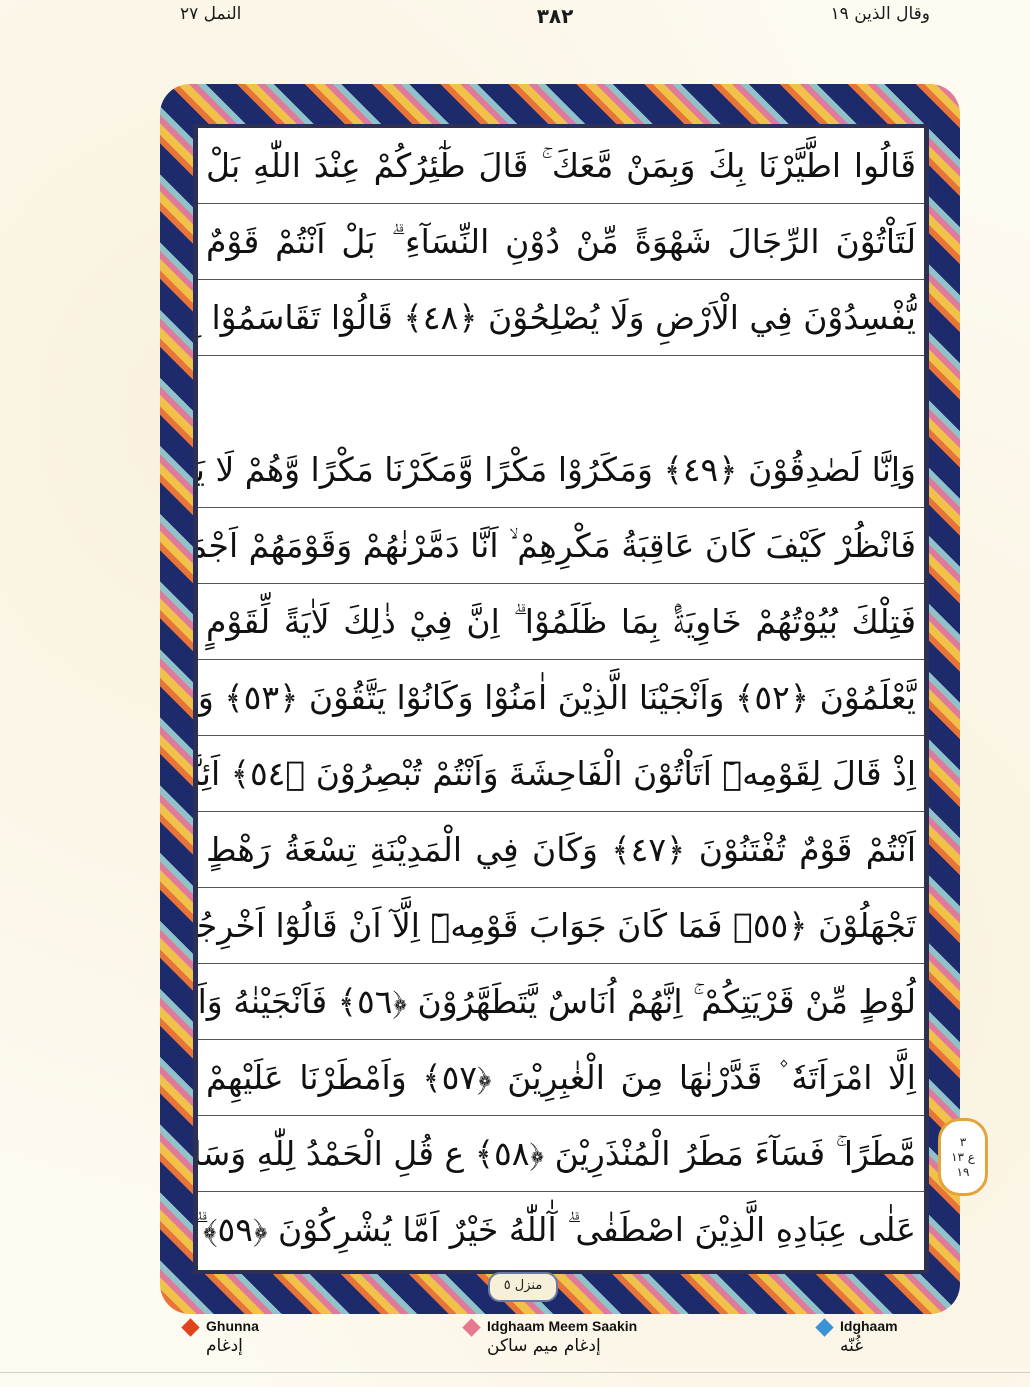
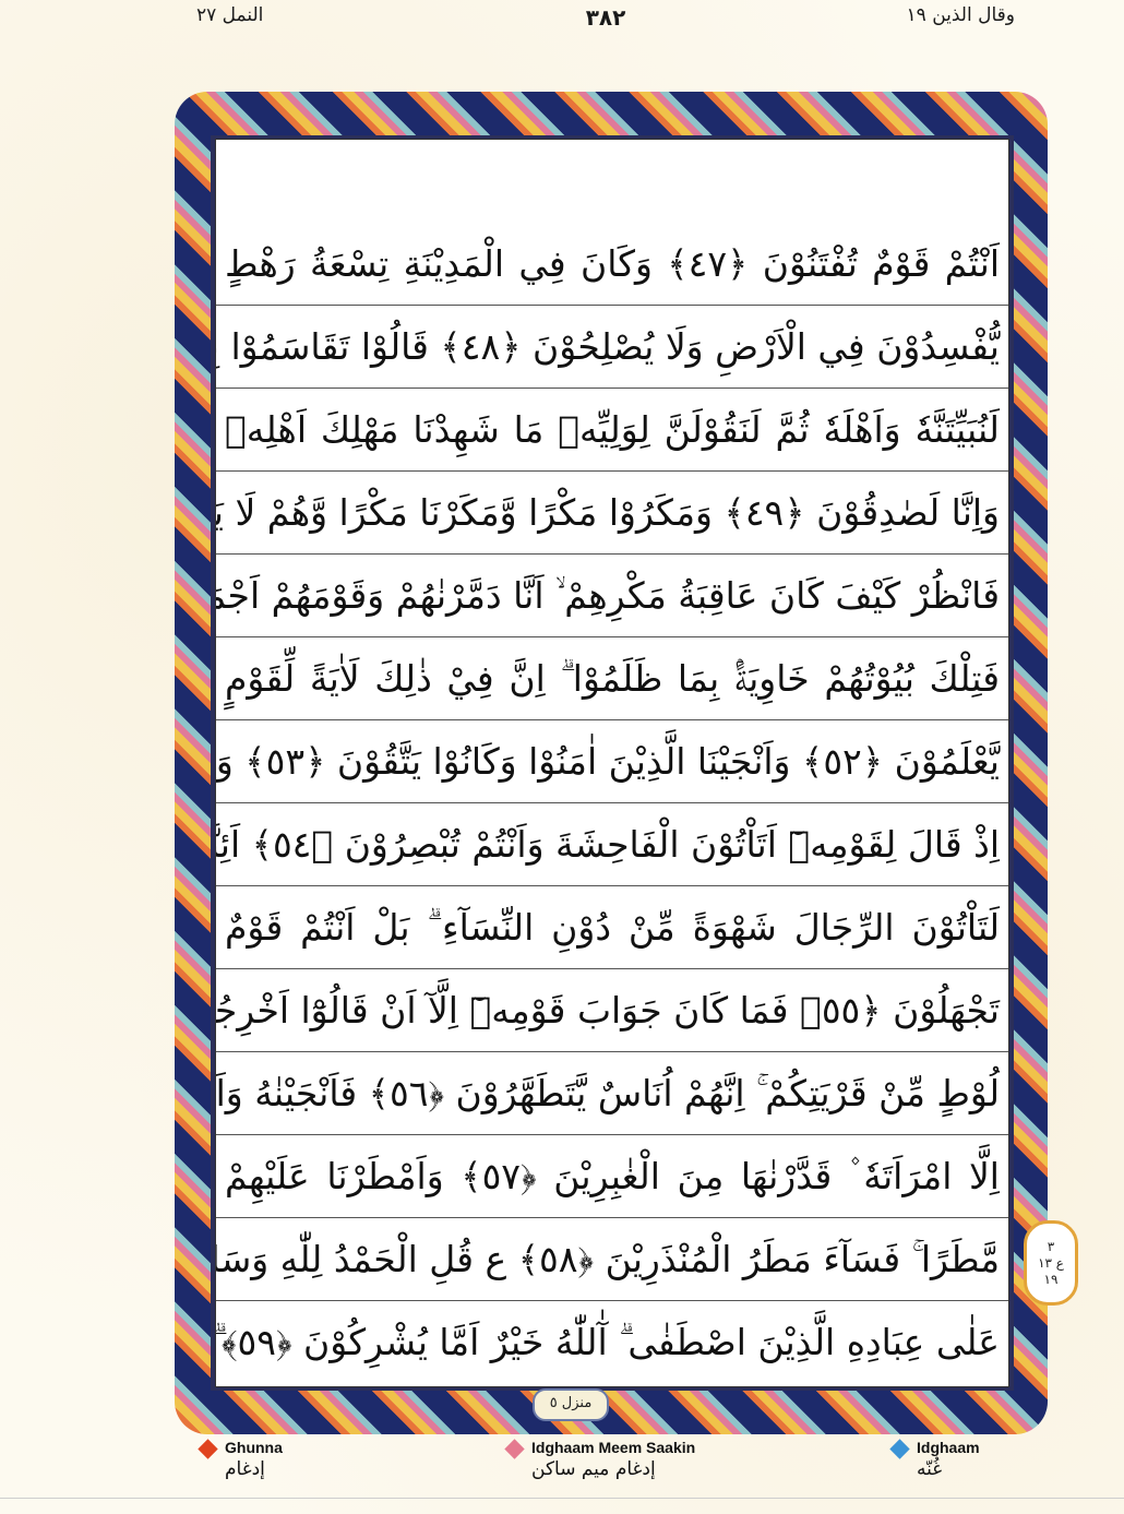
  وقال الذين ١٩
  ٣٨٢
  النمل ٢٧
- قَالُوا اطَّيَّرْنَا بِكَ وَبِمَنْ مَّعَكَ ۚ قَالَ طٰٓئِرُكُمْ عِنْدَ اللّٰهِ بَلْ
- لَتَاْتُوْنَ الرِّجَالَ شَهْوَةً مِّنْ دُوْنِ النِّسَآءِ ۗ بَلْ اَنْتُمْ قَوْمٌ
+ اَنْتُمْ قَوْمٌ تُفْتَنُوْنَ ﴿٤٧﴾ وَكَانَ فِي الْمَدِيْنَةِ تِسْعَةُ رَهْطٍ
  يُّفْسِدُوْنَ فِي الْاَرْضِ وَلَا يُصْلِحُوْنَ ﴿٤٨﴾ قَالُوْا تَقَاسَمُوْا
+ لَنُبَيِّتَنَّهٗ وَاَهْلَهٗ ثُمَّ لَنَقُوْلَنَّ لِوَلِيِّهٖ مَا شَهِدْنَا مَهْلِكَ اَهْلِهٖ
  وَاِنَّا لَصٰدِقُوْنَ ﴿٤٩﴾ وَمَكَرُوْا مَكْرًا وَّمَكَرْنَا مَكْرًا وَّهُمْ لَا يَ
  فَانْظُرْ كَيْفَ كَانَ عَاقِبَةُ مَكْرِهِمْ ۙ اَنَّا دَمَّرْنٰهُمْ وَقَوْمَهُمْ اَجْمَ
  فَتِلْكَ بُيُوْتُهُمْ خَاوِيَةًۢ بِمَا ظَلَمُوْا ۗ اِنَّ فِيْ ذٰلِكَ لَاٰيَةً لِّقَوْمٍ
  يَّعْلَمُوْنَ ﴿٥٢﴾ وَاَنْجَيْنَا الَّذِيْنَ اٰمَنُوْا وَكَانُوْا يَتَّقُوْنَ ﴿٥٣﴾ وَ
  اِذْ قَالَ لِقَوْمِهٖٓ اَتَاْتُوْنَ الْفَاحِشَةَ وَاَنْتُمْ تُبْصِرُوْنَ ﴿٥٤﴾ اَئِ
- اَنْتُمْ قَوْمٌ تُفْتَنُوْنَ ﴿٤٧﴾ وَكَانَ فِي الْمَدِيْنَةِ تِسْعَةُ رَهْطٍ
+ لَتَاْتُوْنَ الرِّجَالَ شَهْوَةً مِّنْ دُوْنِ النِّسَآءِ ۗ بَلْ اَنْتُمْ قَوْمٌ
  تَجْهَلُوْنَ ﴿٥٥﴾ فَمَا كَانَ جَوَابَ قَوْمِهٖٓ اِلَّآ اَنْ قَالُوْٓا اَخْرِجُ
  لُوْطٍ مِّنْ قَرْيَتِكُمْ ۚ اِنَّهُمْ اُنَاسٌ يَّتَطَهَّرُوْنَ ﴿٥٦﴾ فَاَنْجَيْنٰهُ وَاَ
  اِلَّا امْرَاَتَهٗ ۫ قَدَّرْنٰهَا مِنَ الْغٰبِرِيْنَ ﴿٥٧﴾ وَاَمْطَرْنَا عَلَيْهِمْ
  مَّطَرًا ۚ فَسَآءَ مَطَرُ الْمُنْذَرِيْنَ ﴿٥٨﴾ ع قُلِ الْحَمْدُ لِلّٰهِ وَسَلٰ
  عَلٰى عِبَادِهِ الَّذِيْنَ اصْطَفٰى ۗ آٰللّٰهُ خَيْرٌ اَمَّا يُشْرِكُوْنَ ﴿٥٩﴾ ۗ
  منزل ٥
  ٣
  ع ١٣
  ١٩
  Ghunna
  إدغام
  Idghaam Meem Saakin
  إدغام ميم ساكن
  Idghaam
  غُنّه
